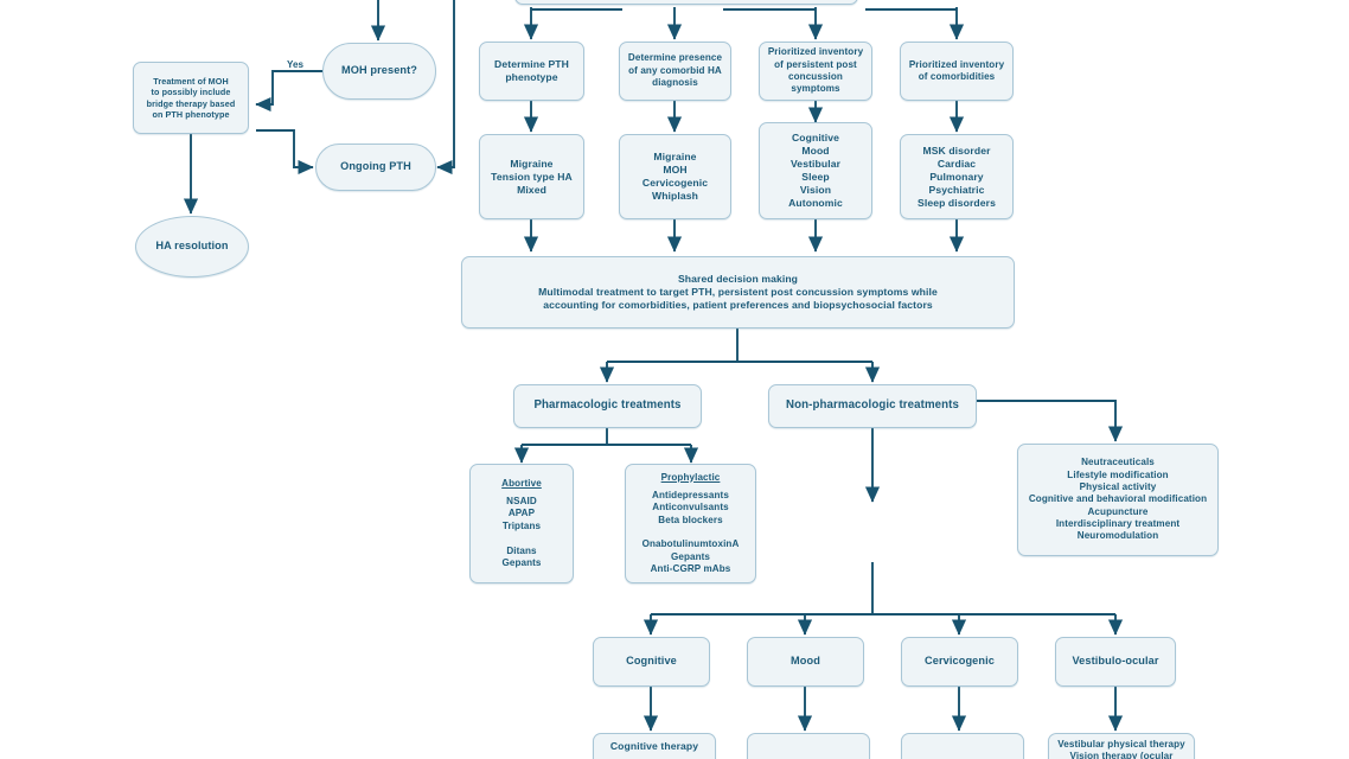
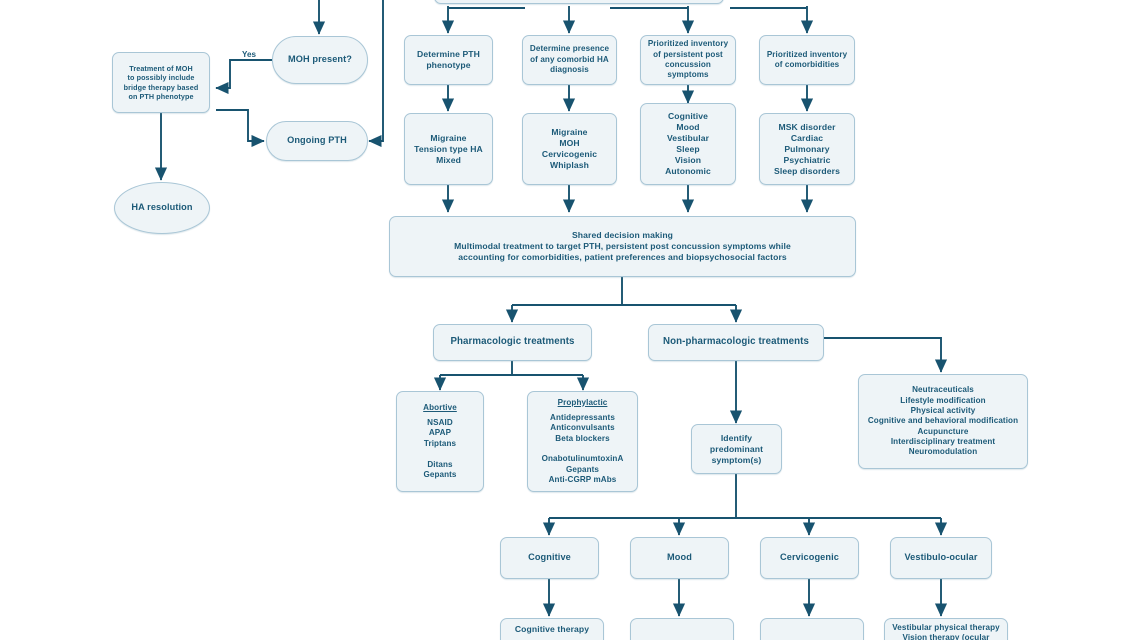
  MOH present?
  Yes
  Treatment of MOH
  to possibly include
  bridge therapy based
  on PTH phenotype
  HA resolution
  Ongoing PTH
  Determine PTH
  phenotype
  Determine presence
  of any comorbid HA
  diagnosis
  Prioritized inventory
  of persistent post
  concussion symptoms
  Prioritized inventory
  of comorbidities
  Migraine
  Tension type HA
  Mixed
  Migraine
  MOH
  Cervicogenic
  Whiplash
  Cognitive
  Mood
  Vestibular
  Sleep
  Vision
  Autonomic
  MSK disorder
  Cardiac
  Pulmonary
  Psychiatric
  Sleep disorders
  Shared decision making
  Multimodal treatment to target PTH, persistent post concussion symptoms while
  accounting for comorbidities, patient preferences and biopsychosocial factors
  Pharmacologic treatments
  Non-pharmacologic treatments
  Abortive
  NSAID
  APAP
  Triptans
  Ditans
  Gepants
  Prophylactic
  Antidepressants
  Anticonvulsants
  Beta blockers
  OnabotulinumtoxinA
  Gepants
  Anti-CGRP mAbs
  Neutraceuticals
  Lifestyle modification
  Physical activity
  Cognitive and behavioral modification
  Acupuncture
  Interdisciplinary treatment
  Neuromodulation
+ Identify
+ predominant
+ symptom(s)
  Cognitive
  Mood
  Cervicogenic
  Vestibulo-ocular
  Cognitive therapy
  Vestibular physical therapy
  Vision therapy (ocular
